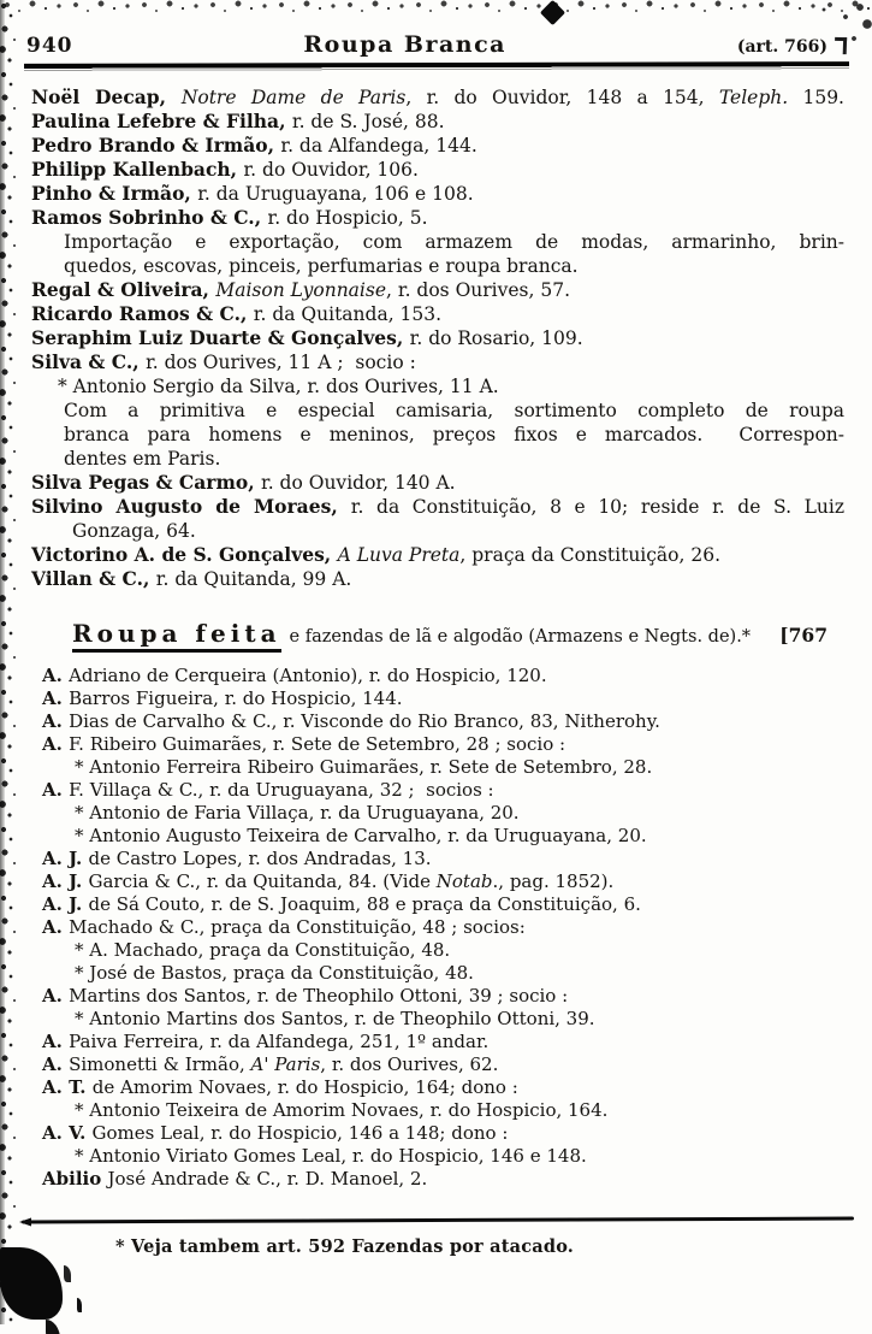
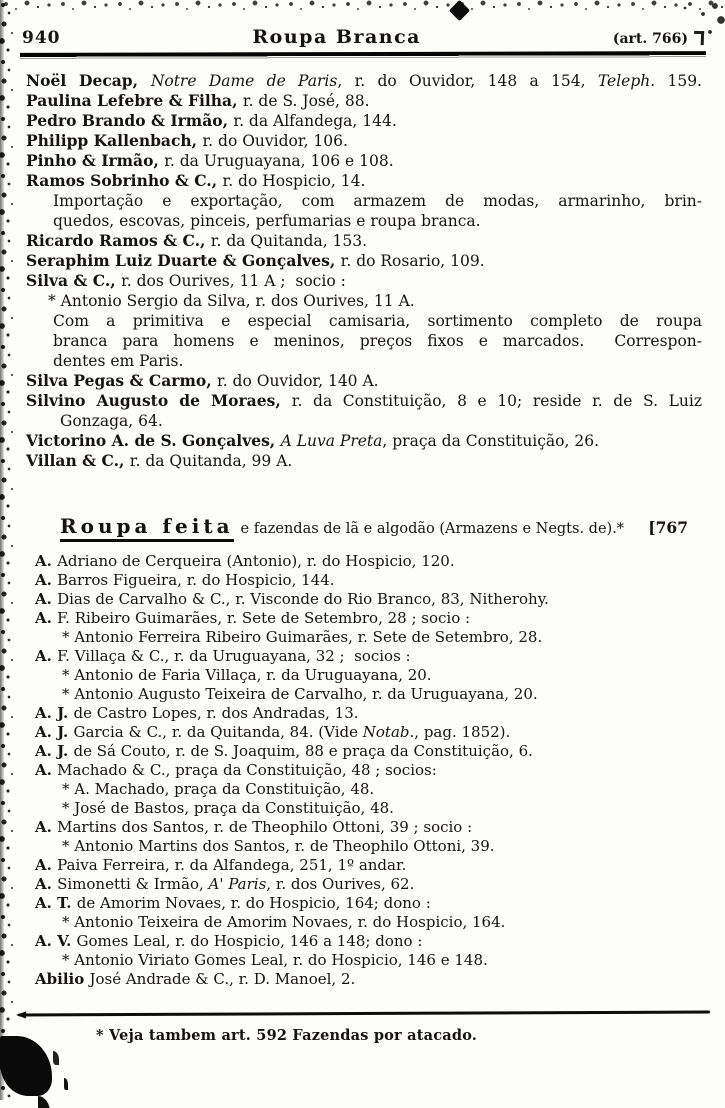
  940
  Roupa Branca
  (art. 766)
  Noël Decap, Notre Dame de Paris, r. do Ouvidor, 148 a 154, Teleph. 159.
  Paulina Lefebre & Filha, r. de S. José, 88.
  Pedro Brando & Irmão, r. da Alfandega, 144.
  Philipp Kallenbach, r. do Ouvidor, 106.
  Pinho & Irmão, r. da Uruguayana, 106 e 108.
- Ramos Sobrinho & C., r. do Hospicio, 5.
+ Ramos Sobrinho & C., r. do Hospicio, 14.
  Importação e exportação, com armazem de modas, armarinho, brin-
  quedos, escovas, pinceis, perfumarias e roupa branca.
- Regal & Oliveira, Maison Lyonnaise, r. dos Ourives, 57.
  Ricardo Ramos & C., r. da Quitanda, 153.
  Seraphim Luiz Duarte & Gonçalves, r. do Rosario, 109.
  Silva & C., r. dos Ourives, 11 A ; socio :
  * Antonio Sergio da Silva, r. dos Ourives, 11 A.
  Com a primitiva e especial camisaria, sortimento completo de roupa
  branca para homens e meninos, preços fixos e marcados. Correspon-
  dentes em Paris.
  Silva Pegas & Carmo, r. do Ouvidor, 140 A.
  Silvino Augusto de Moraes, r. da Constituição, 8 e 10; reside r. de S. Luiz
  Gonzaga, 64.
  Victorino A. de S. Gonçalves, A Luva Preta, praça da Constituição, 26.
  Villan & C., r. da Quitanda, 99 A.
  Roupa feita
  e fazendas de lã e algodão (Armazens e Negts. de).*
  [767
  A. Adriano de Cerqueira (Antonio), r. do Hospicio, 120.
  A. Barros Figueira, r. do Hospicio, 144.
  A. Dias de Carvalho & C., r. Visconde do Rio Branco, 83, Nitherohy.
  A. F. Ribeiro Guimarães, r. Sete de Setembro, 28 ; socio :
  * Antonio Ferreira Ribeiro Guimarães, r. Sete de Setembro, 28.
  A. F. Villaça & C., r. da Uruguayana, 32 ; socios :
  * Antonio de Faria Villaça, r. da Uruguayana, 20.
  * Antonio Augusto Teixeira de Carvalho, r. da Uruguayana, 20.
  A. J. de Castro Lopes, r. dos Andradas, 13.
  A. J. Garcia & C., r. da Quitanda, 84. (Vide Notab., pag. 1852).
  A. J. de Sá Couto, r. de S. Joaquim, 88 e praça da Constituição, 6.
  A. Machado & C., praça da Constituição, 48 ; socios:
  * A. Machado, praça da Constituição, 48.
  * José de Bastos, praça da Constituição, 48.
  A. Martins dos Santos, r. de Theophilo Ottoni, 39 ; socio :
  * Antonio Martins dos Santos, r. de Theophilo Ottoni, 39.
  A. Paiva Ferreira, r. da Alfandega, 251, 1º andar.
  A. Simonetti & Irmão, A' Paris, r. dos Ourives, 62.
  A. T. de Amorim Novaes, r. do Hospicio, 164; dono :
  * Antonio Teixeira de Amorim Novaes, r. do Hospicio, 164.
  A. V. Gomes Leal, r. do Hospicio, 146 a 148; dono :
  * Antonio Viriato Gomes Leal, r. do Hospicio, 146 e 148.
  Abilio José Andrade & C., r. D. Manoel, 2.
  * Veja tambem art. 592 Fazendas por atacado.
